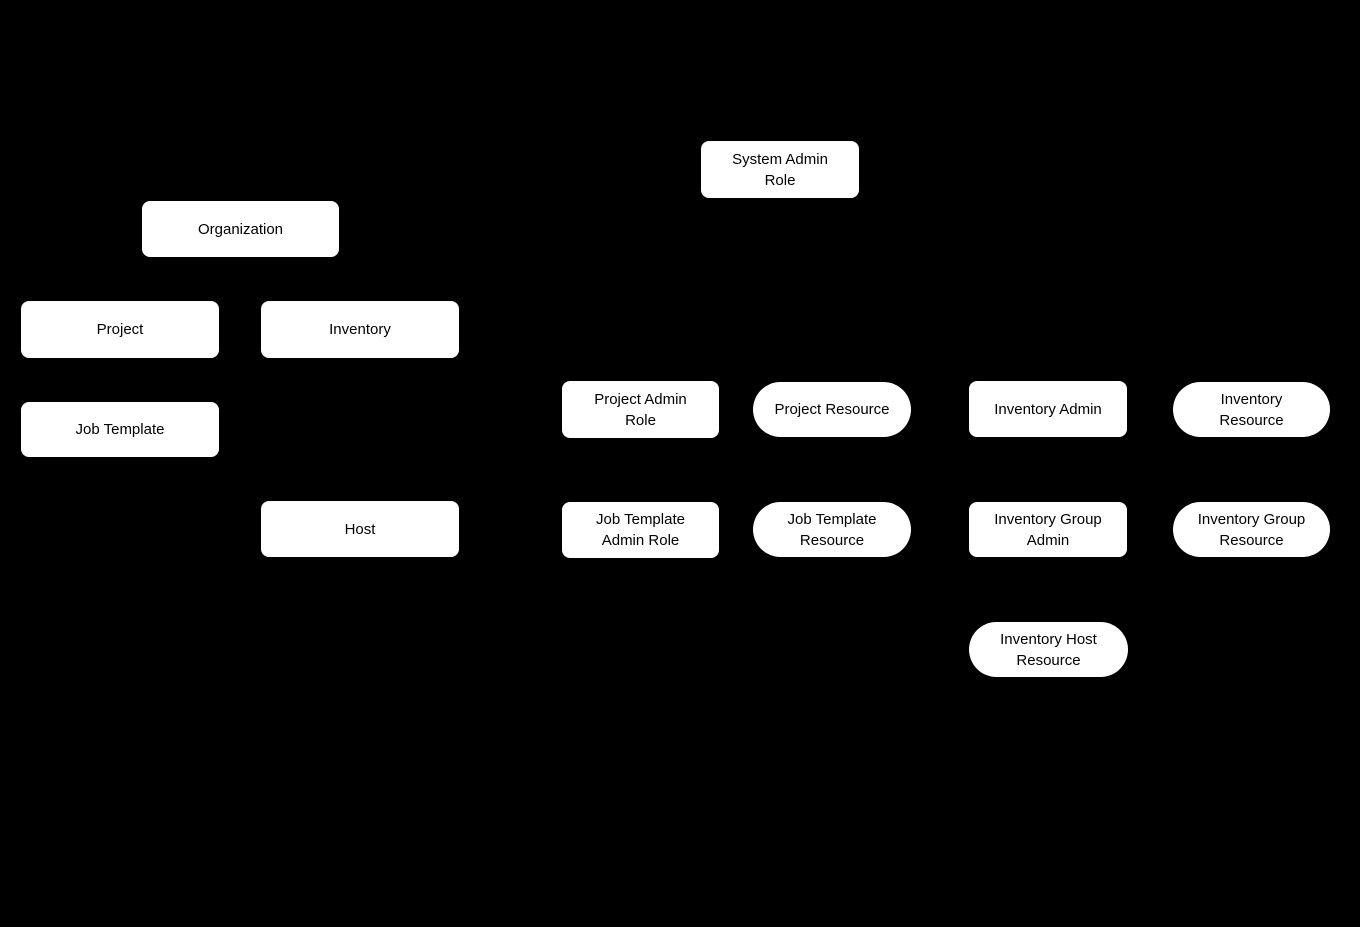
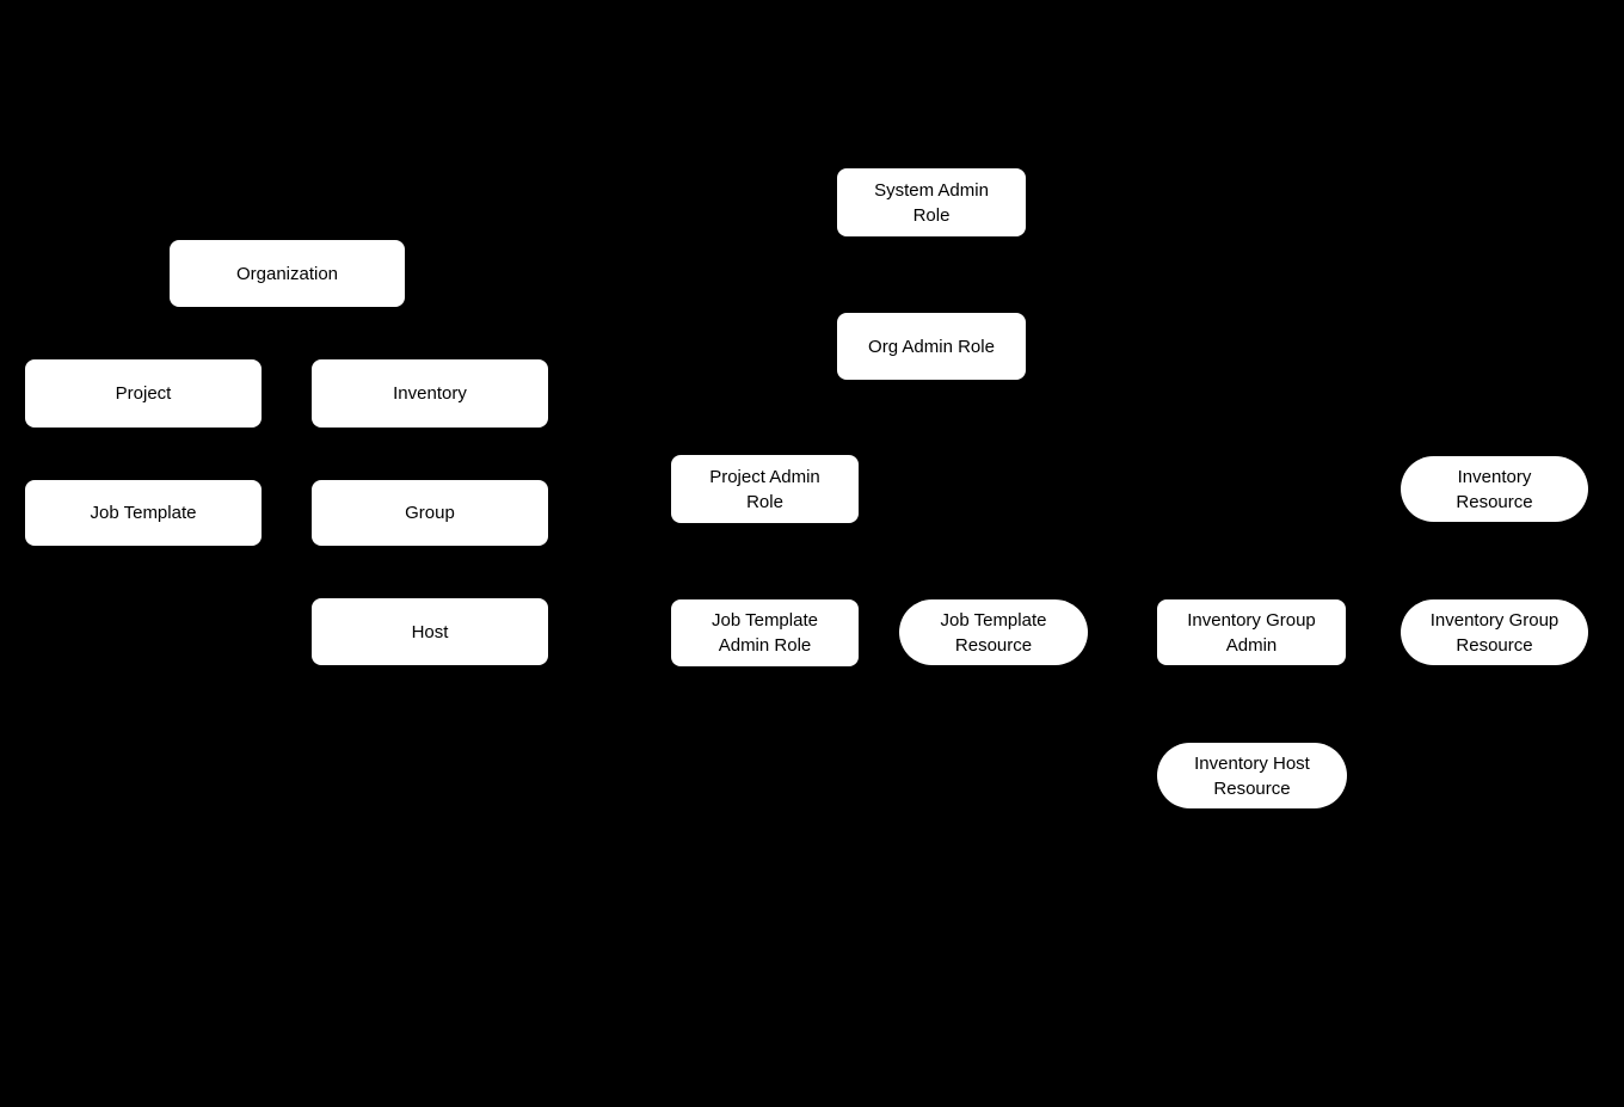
  Organization
  Project
  Inventory
  Job Template
+ Group
  Host
  System Admin
  Role
+ Org Admin Role
  Project Admin
  Role
- Project Resource
- Inventory Admin
  Inventory
  Resource
  Job Template
  Admin Role
  Job Template
  Resource
  Inventory Group
  Admin
  Inventory Group
  Resource
  Inventory Host
  Resource
